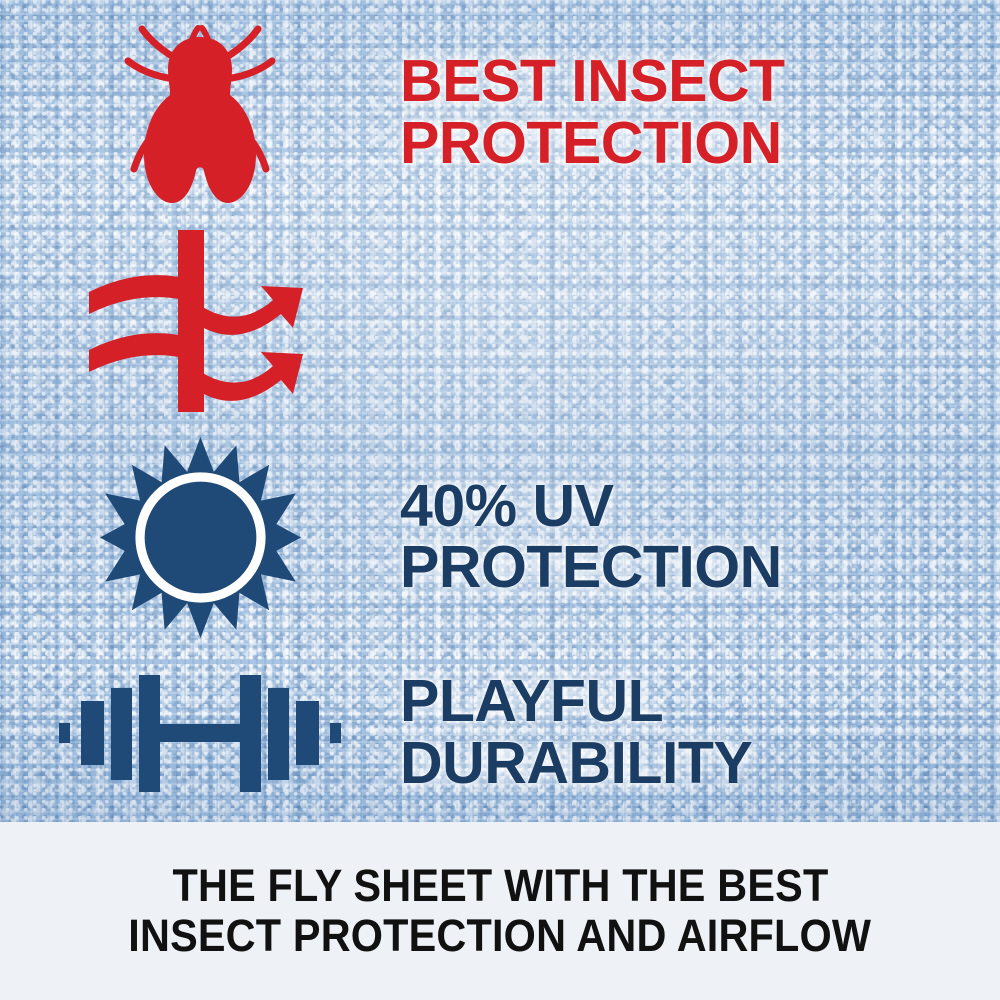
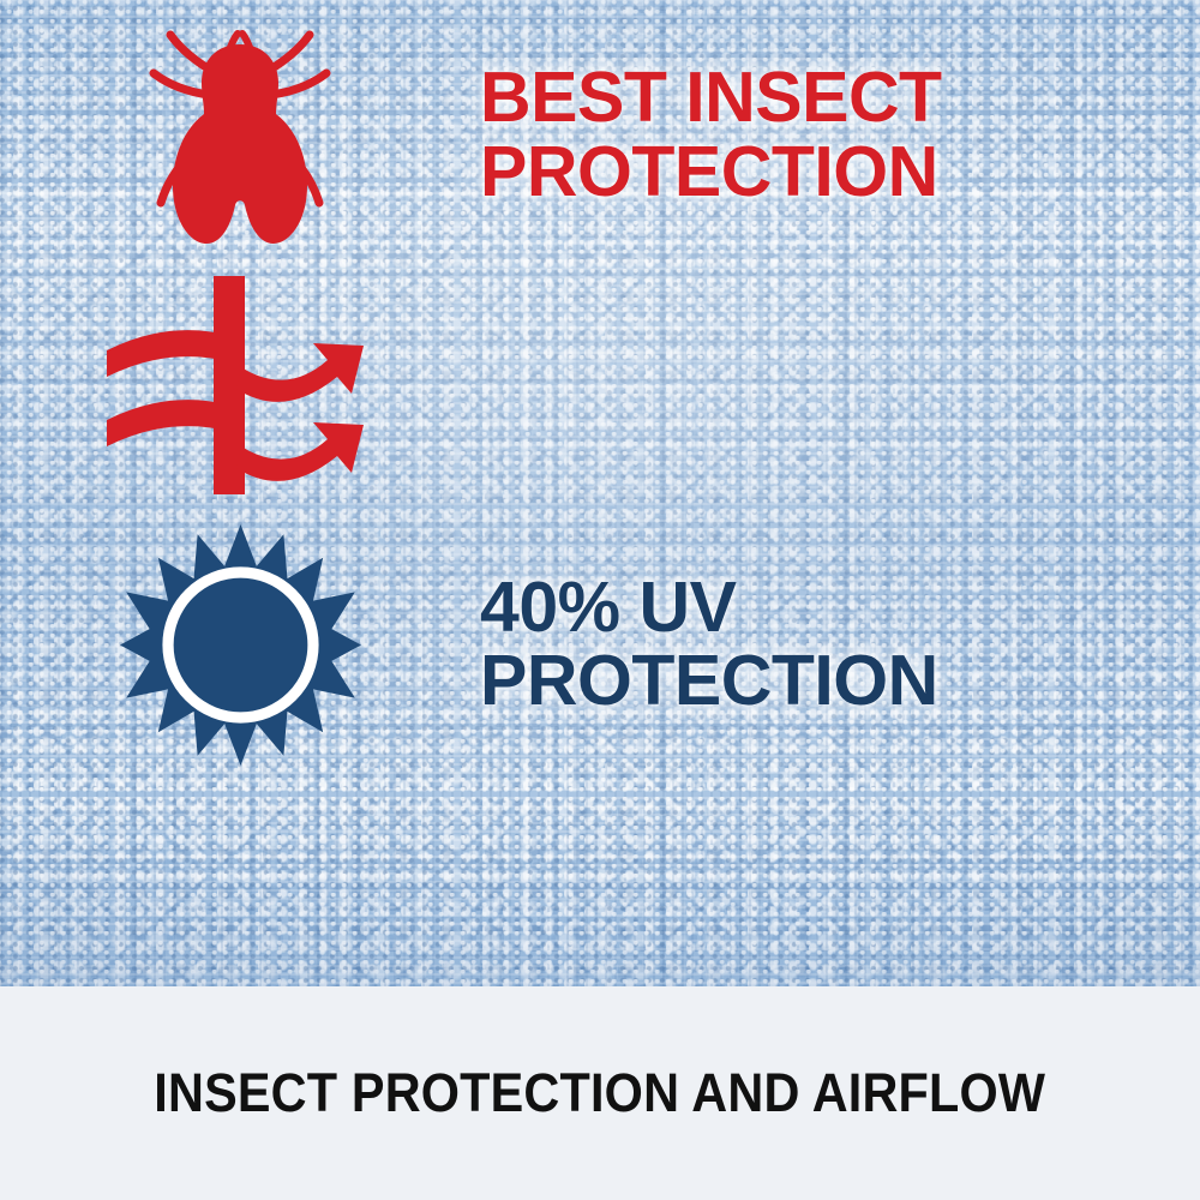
  BEST INSECT
  PROTECTION
  40% UV
  PROTECTION
- PLAYFUL
- DURABILITY
- THE FLY SHEET WITH THE BEST
  INSECT PROTECTION AND AIRFLOW
